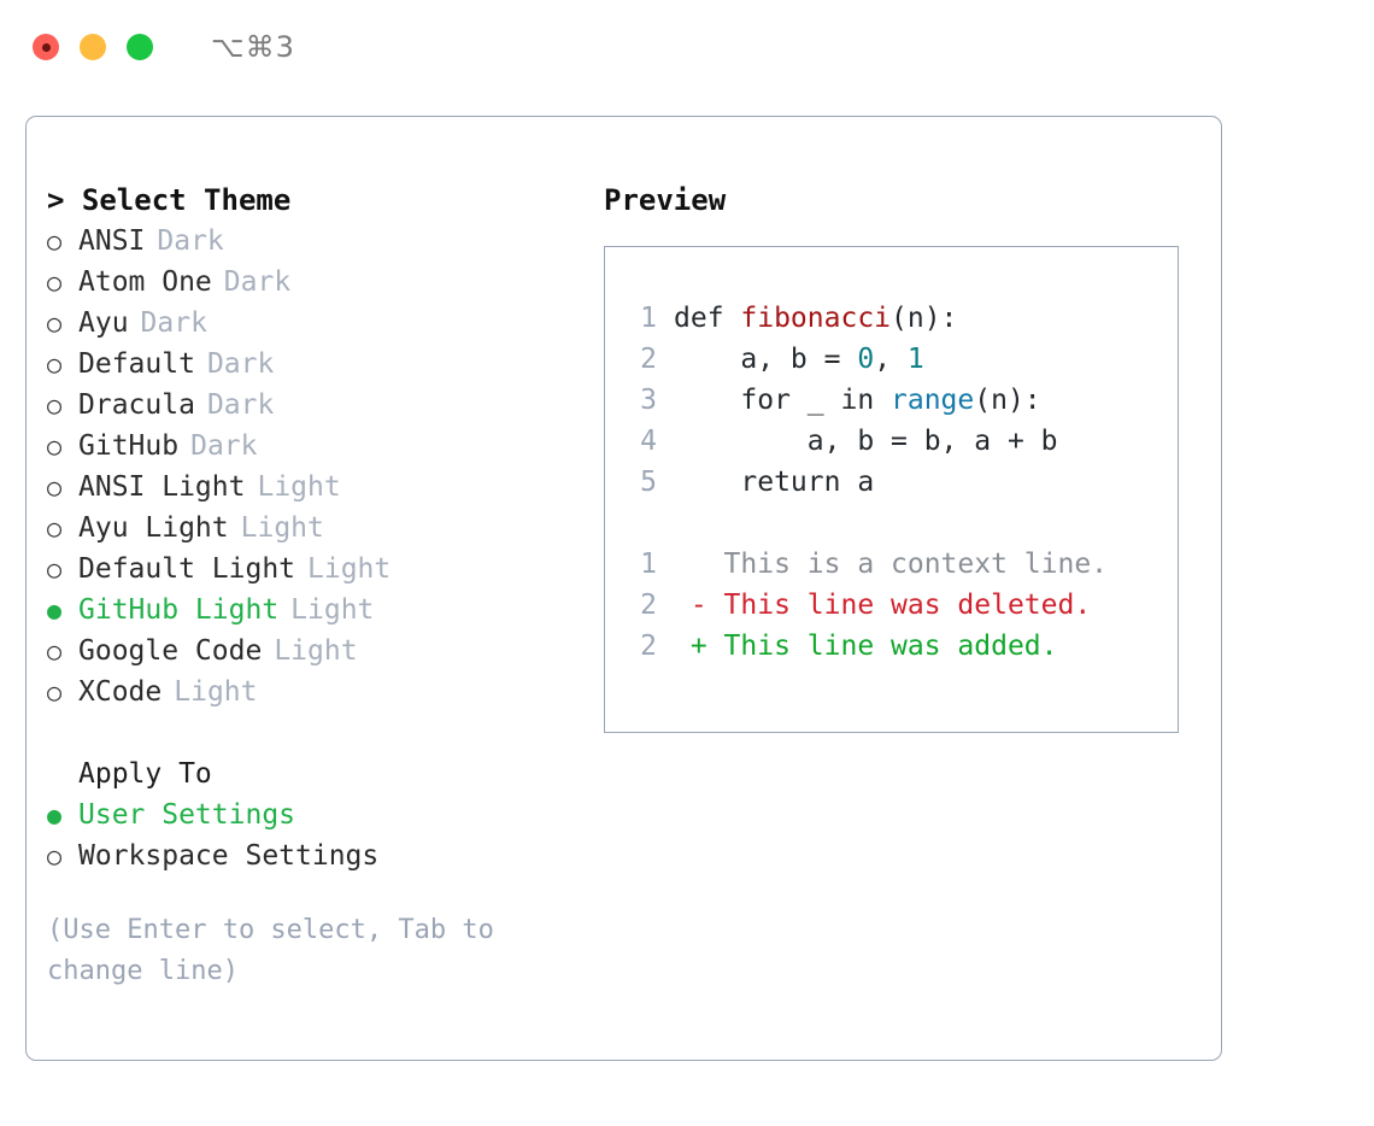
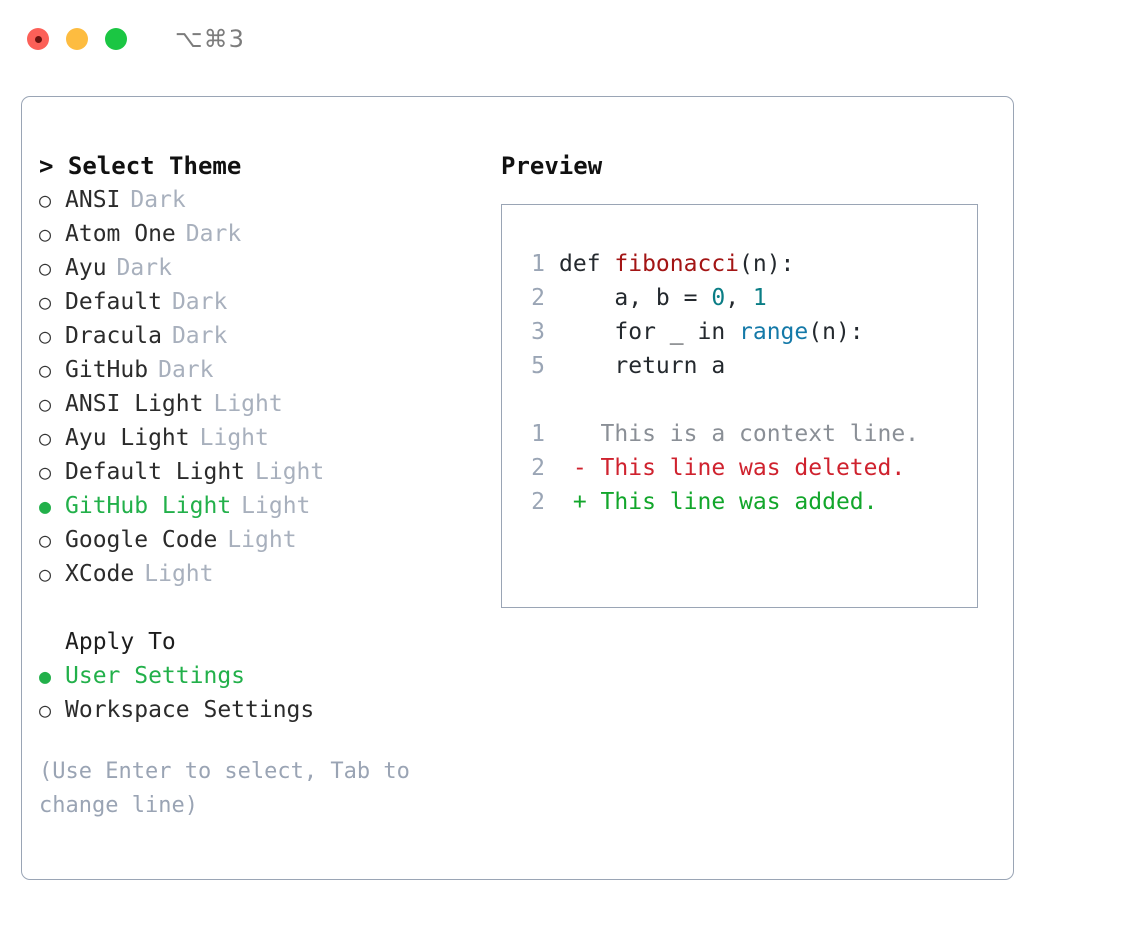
  ⌥⌘3
  > Select Theme
  ○
  ANSI
  Dark
  ○
  Atom One
  Dark
  ○
  Ayu
  Dark
  ○
  Default
  Dark
  ○
  Dracula
  Dark
  ○
  GitHub
  Dark
  ○
  ANSI Light
  Light
  ○
  Ayu Light
  Light
  ○
  Default Light
  Light
  ●
  GitHub Light
  Light
  ○
  Google Code
  Light
  ○
  XCode
  Light
  Apply To
  ●
  User Settings
  ○
  Workspace Settings
  (Use Enter to select, Tab to change line)
  Preview
  1
  def fibonacci(n):
  2
  a, b = 0, 1
  3
  for _ in range(n):
- 4
- a, b = b, a + b
  5
  return a
  1
  This is a context line.
  2
  - This line was deleted.
  2
  + This line was added.
